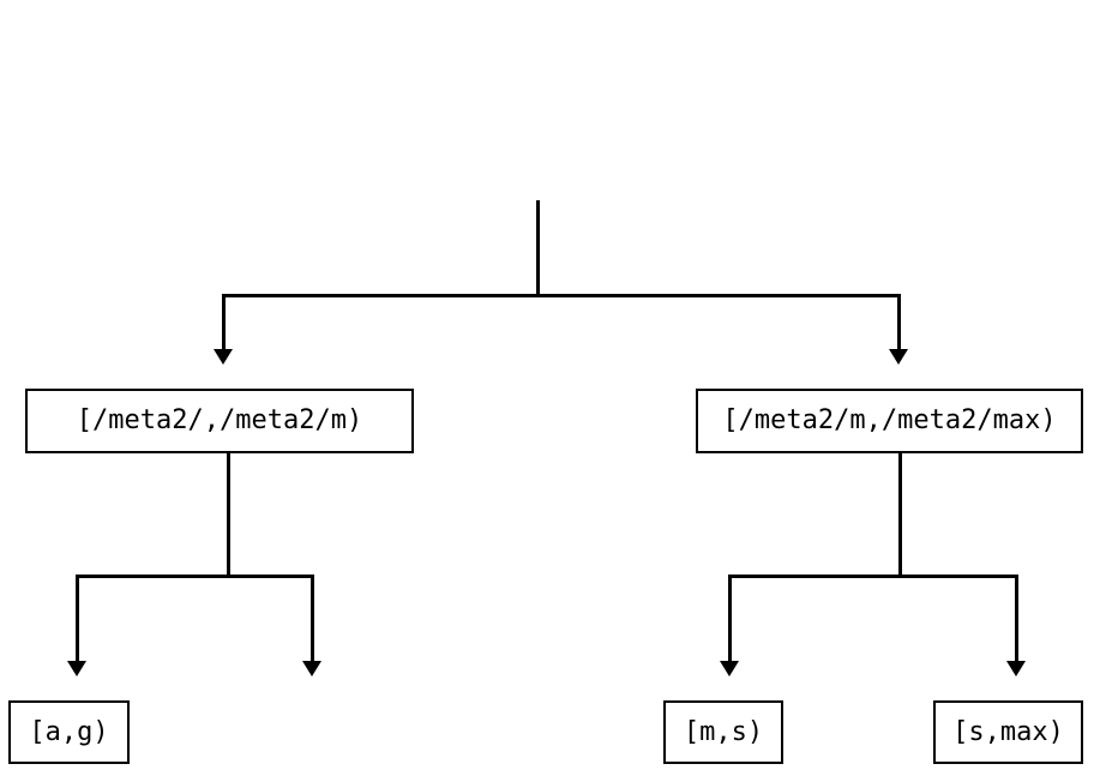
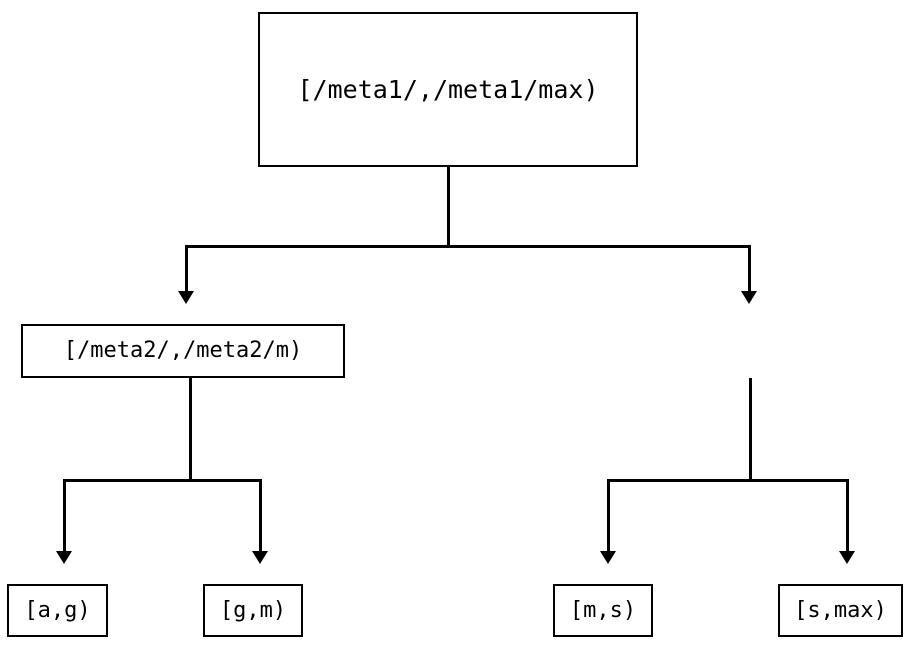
+ [/meta1/,/meta1/max)
  [/meta2/,/meta2/m)
- [/meta2/m,/meta2/max)
  [a,g)
+ [g,m)
  [m,s)
  [s,max)
